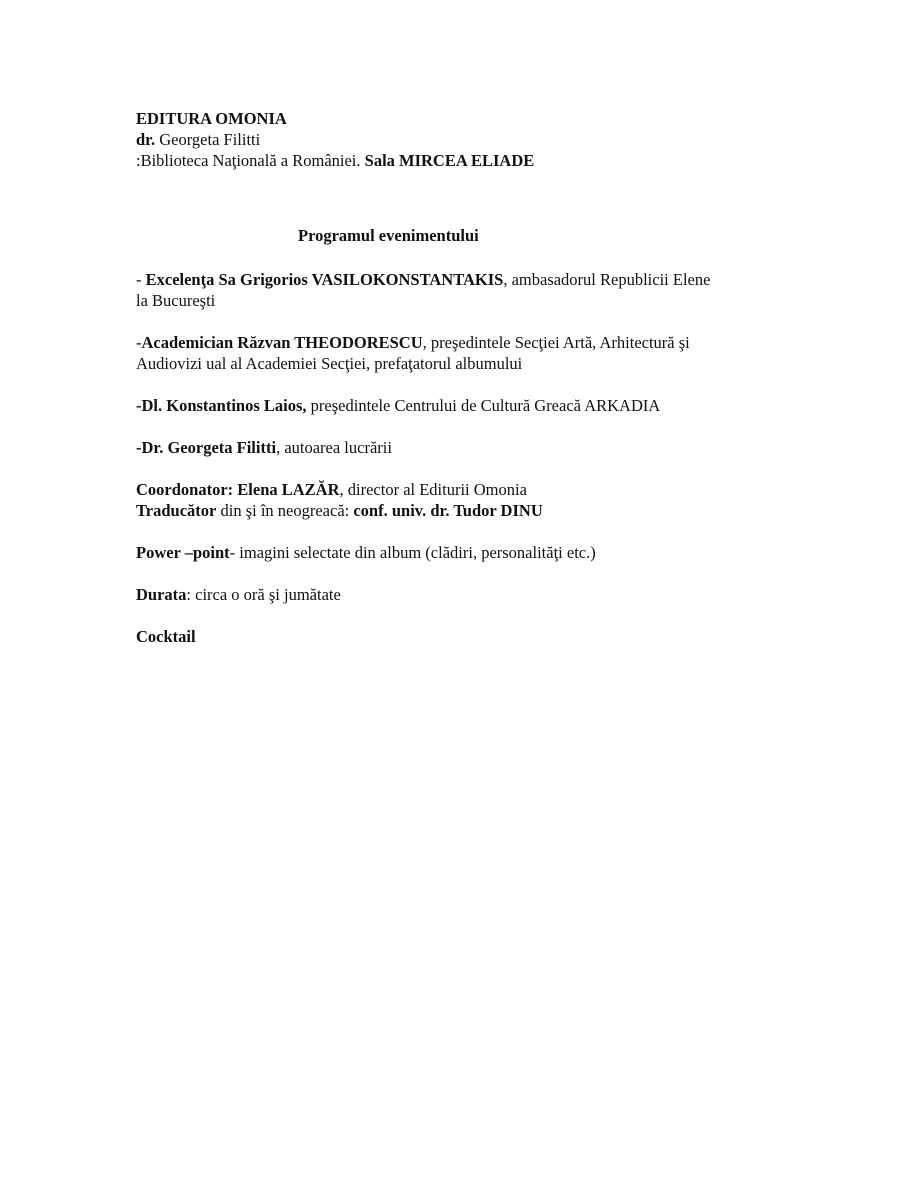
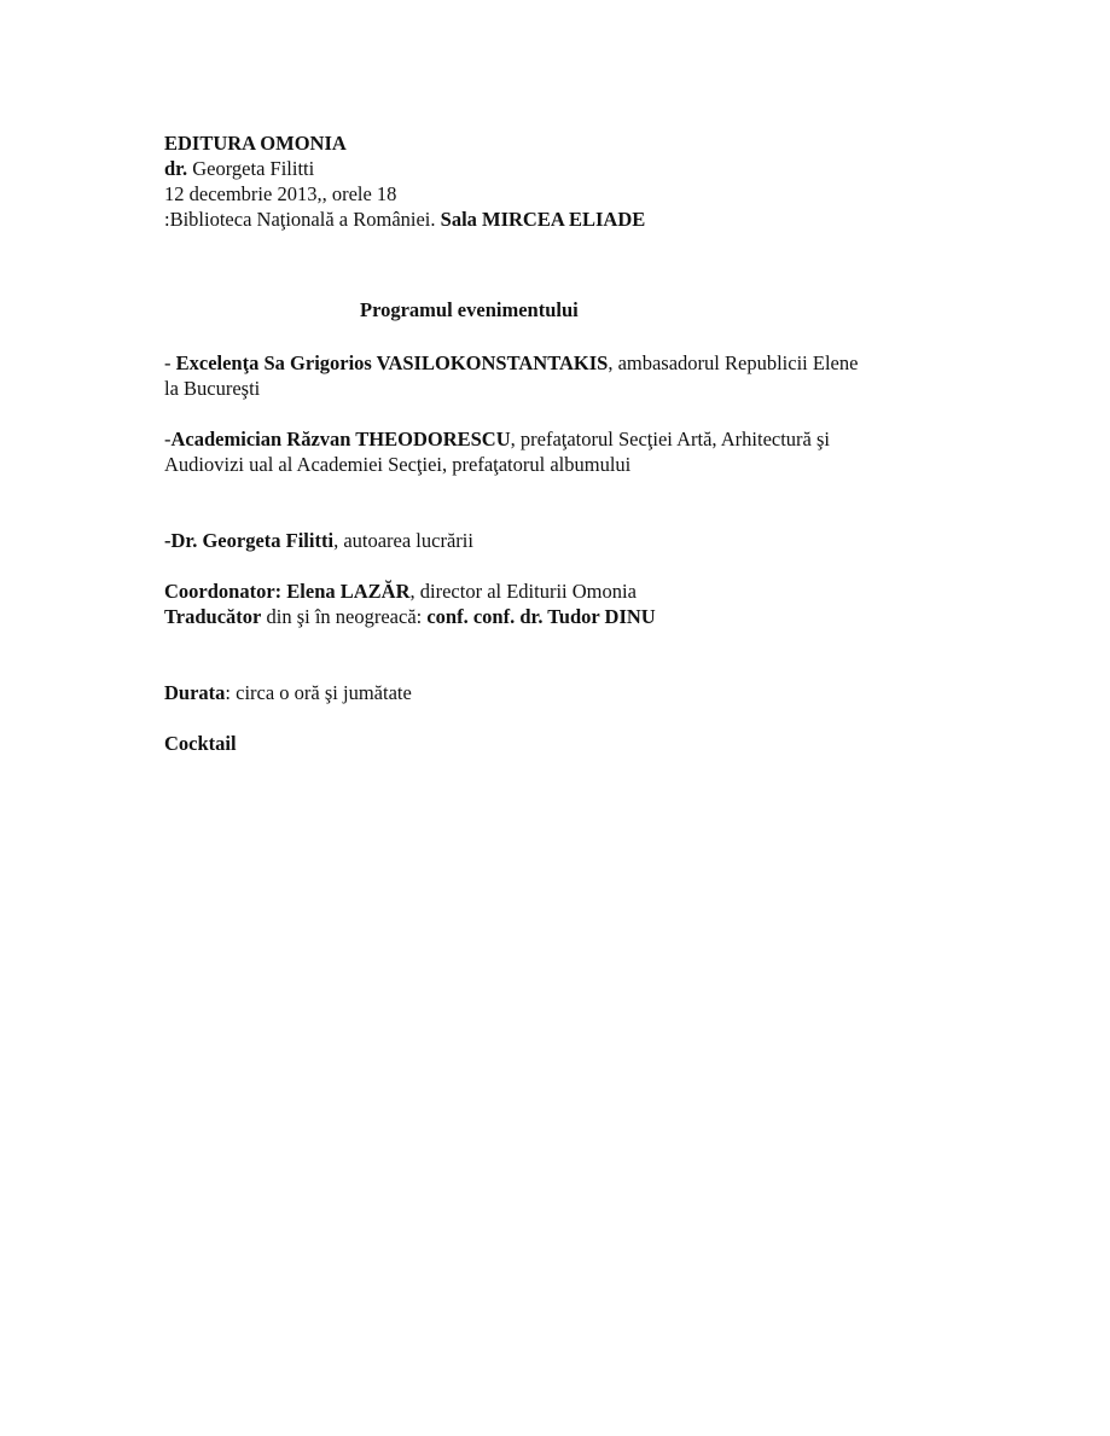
  EDITURA OMONIA
  dr. Georgeta Filitti
+ 12 decembrie 2013,, orele 18
  :Biblioteca Naţională a României. Sala MIRCEA ELIADE
  Programul evenimentului
  - Excelenţa Sa Grigorios VASILOKONSTANTAKIS, ambasadorul Republicii Elene
  la Bucureşti
- -Academician Răzvan THEODORESCU, preşedintele Secţiei Artă, Arhitectură şi
+ -Academician Răzvan THEODORESCU, prefaţatorul Secţiei Artă, Arhitectură şi
  Audiovizi ual al Academiei Secţiei, prefaţatorul albumului
- -Dl. Konstantinos Laios, preşedintele Centrului de Cultură Greacă ARKADIA
  -Dr. Georgeta Filitti, autoarea lucrării
  Coordonator: Elena LAZĂR, director al Editurii Omonia
- Traducător din şi în neogreacă: conf. univ. dr. Tudor DINU
+ Traducător din şi în neogreacă: conf. conf. dr. Tudor DINU
- Power –point- imagini selectate din album (clădiri, personalităţi etc.)
  Durata: circa o oră şi jumătate
  Cocktail
